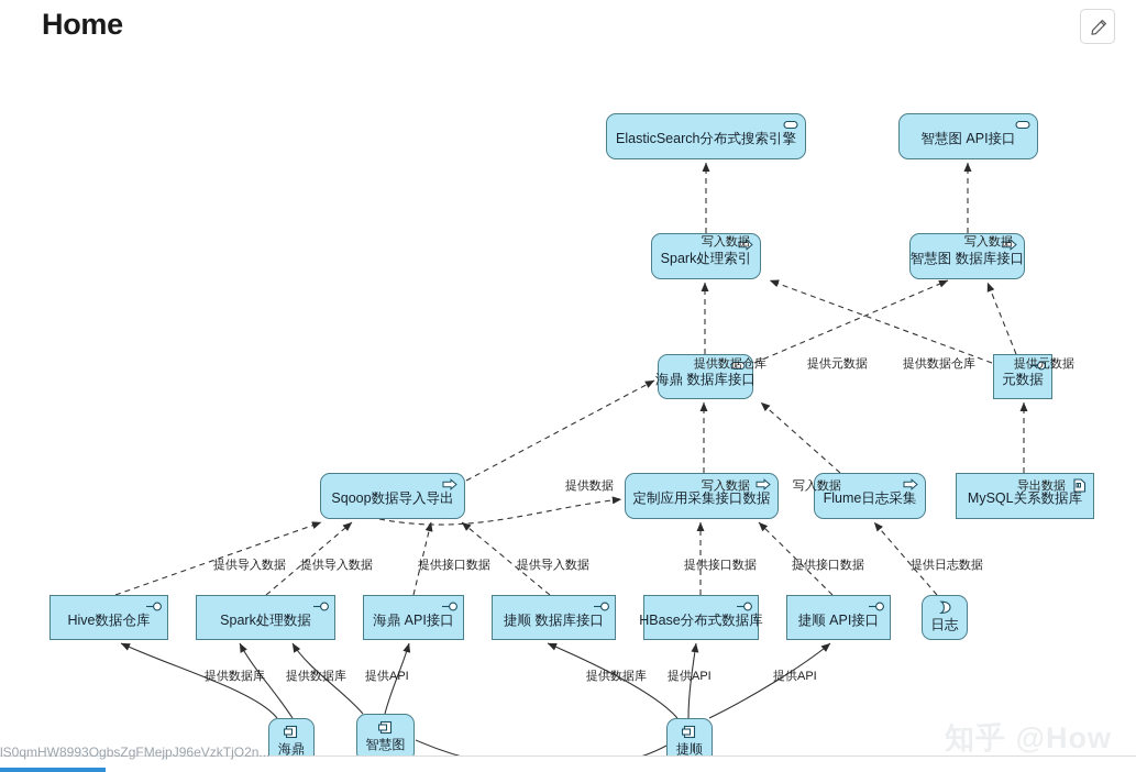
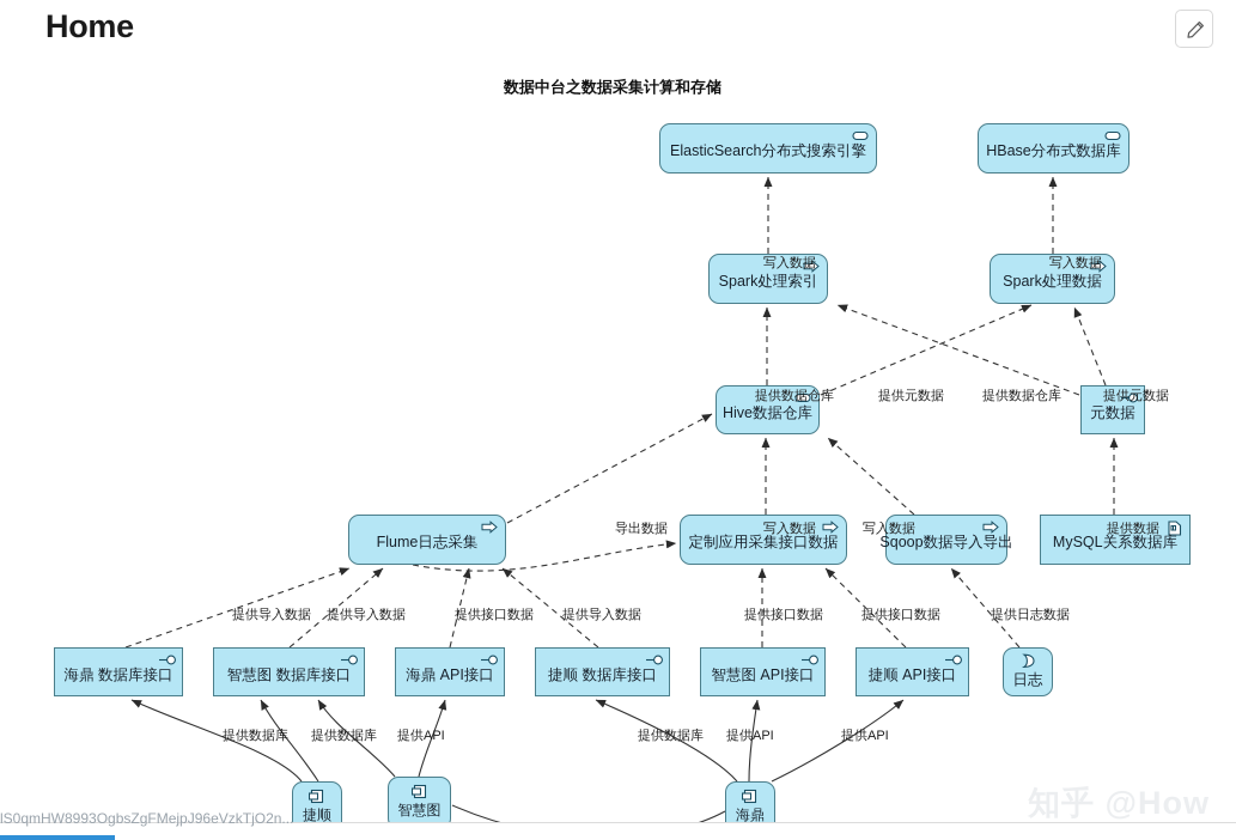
  Home
+ 数据中台之数据采集计算和存储
  ElasticSearch分布式搜索引擎
- 智慧图 API接口
+ HBase分布式数据库
  Spark处理索引
- 智慧图 数据库接口
+ Spark处理数据
- 海鼎 数据库接口
+ Hive数据仓库
  元数据
- Sqoop数据导入导出
+ Flume日志采集
  定制应用采集接口数据
- Flume日志采集
+ Sqoop数据导入导出
  MySQL关系数据库
- Hive数据仓库
+ 海鼎 数据库接口
- Spark处理数据
+ 智慧图 数据库接口
  海鼎 API接口
  捷顺 数据库接口
- HBase分布式数据库
+ 智慧图 API接口
  捷顺 API接口
  日志
- 海鼎
+ 捷顺
  智慧图
- 捷顺
+ 海鼎
  写入数据
  写入数据
  提供数据仓库
  提供元数据
  提供数据仓库
  提供元数据
- 提供数据
+ 导出数据
  写入数据
  写入数据
- 导出数据
+ 提供数据
  提供导入数据
  提供导入数据
  提供接口数据
  提供导入数据
  提供接口数据
  提供接口数据
  提供日志数据
  提供数据库
  提供数据库
  提供API
  提供数据库
  提供API
  提供API
  lS0qmHW8993OgbsZgFMejpJ96eVzkTjO2n...
